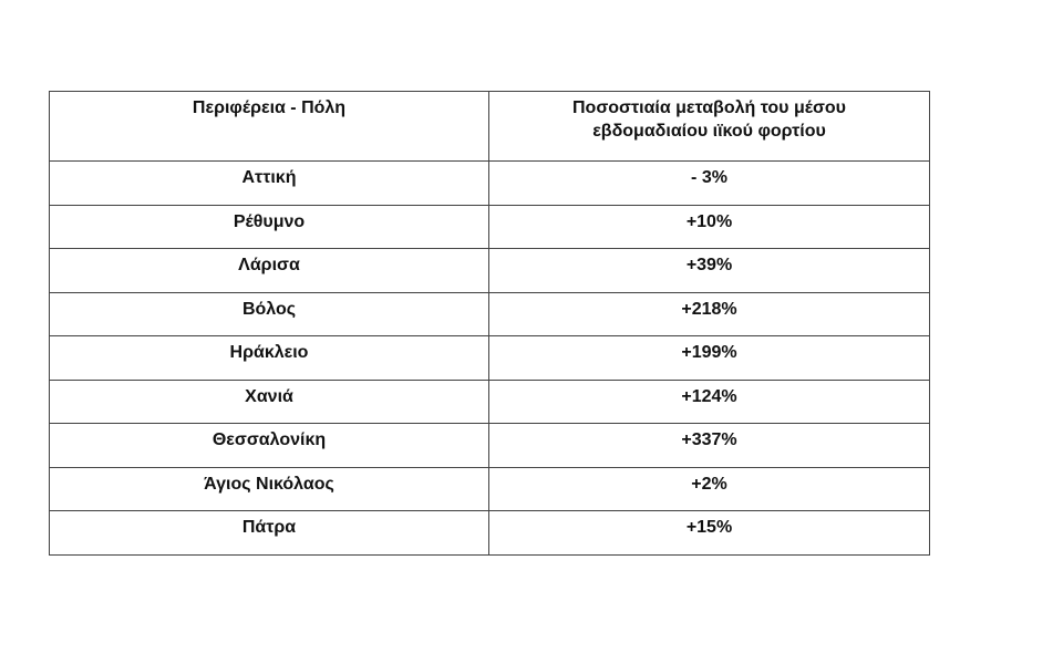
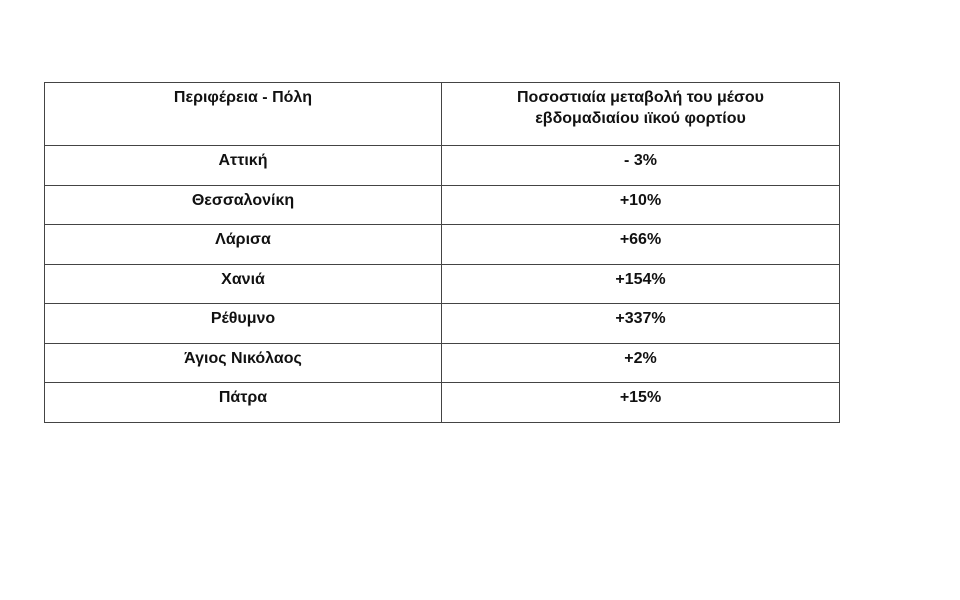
  Περιφέρεια - Πόλη	Ποσοστιαία μεταβολή του μέσου εβδομαδιαίου ιϊκού φορτίου
  Αττική	- 3%
- Ρέθυμνο	+10%
+ Θεσσαλονίκη	+10%
- Λάρισα	+39%
+ Λάρισα	+66%
- Βόλος	+218%
- Ηράκλειο	+199%
- Χανιά	+124%
+ Χανιά	+154%
- Θεσσαλονίκη	+337%
+ Ρέθυμνο	+337%
  Άγιος Νικόλαος	+2%
  Πάτρα	+15%
